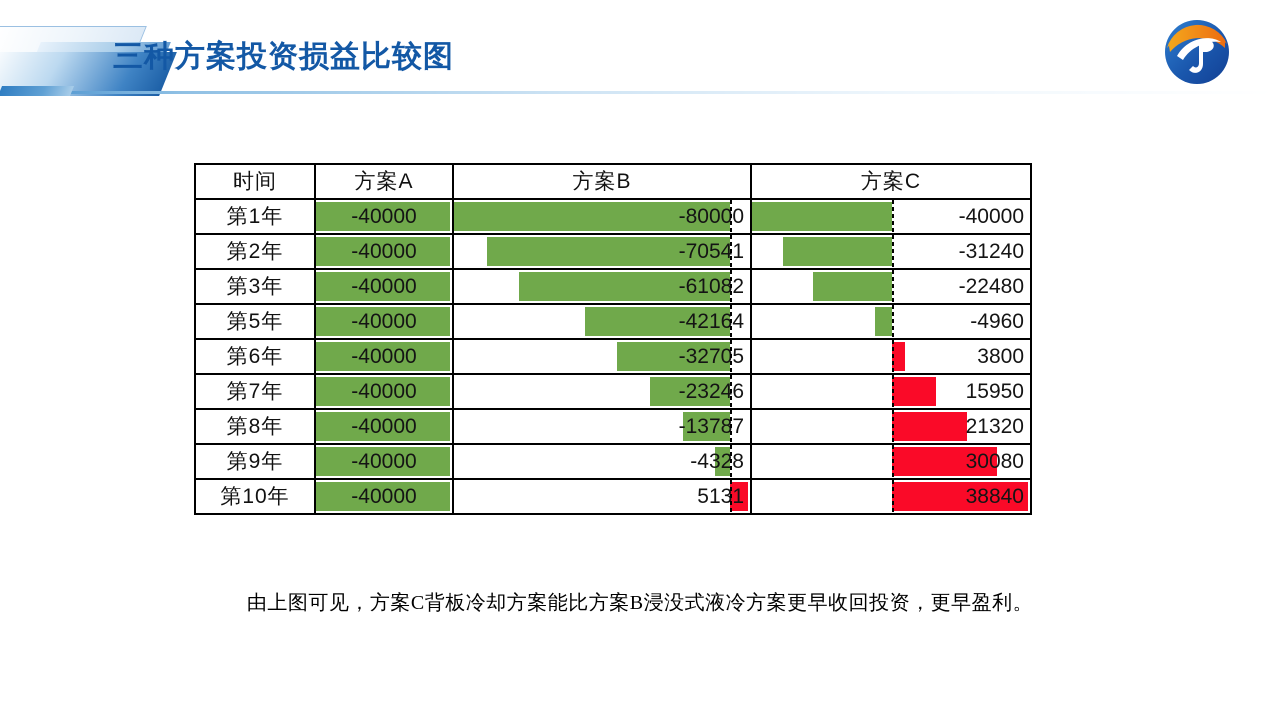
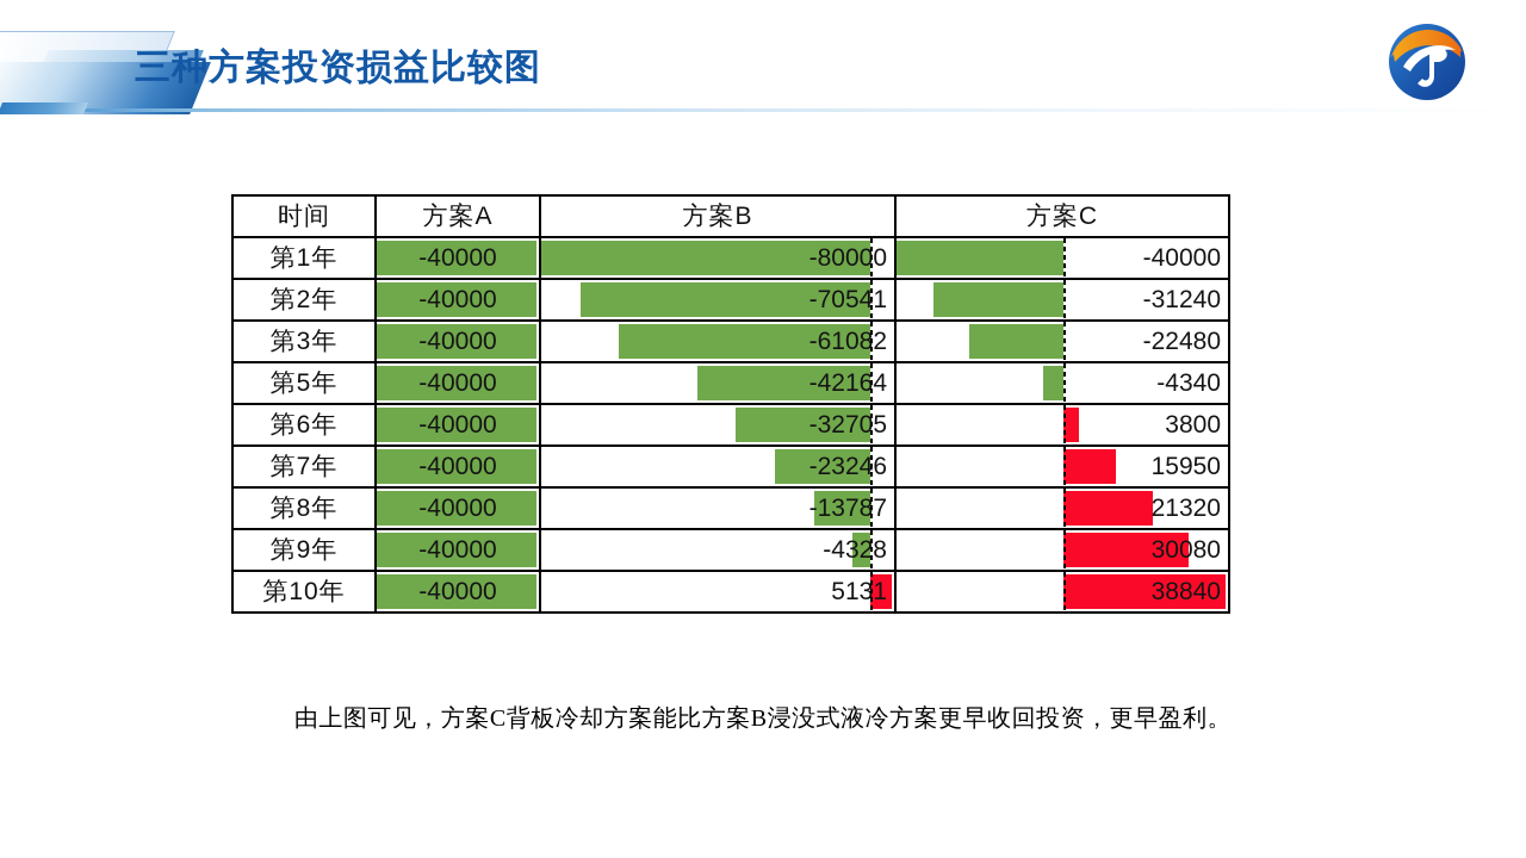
  三种方案投资损益比较图
  时间	方案A	方案B	方案C
  第1年	-40000	-80000	-40000
  第2年	-40000	-70541	-31240
  第3年	-40000	-61082	-22480
- 第5年	-40000	-42164	-4960
+ 第5年	-40000	-42164	-4340
  第6年	-40000	-32705	3800
  第7年	-40000	-23246	15950
  第8年	-40000	-13787	21320
  第9年	-40000	-4328	30080
  第10年	-40000	5131	38840
  由上图可见，方案C背板冷却方案能比方案B浸没式液冷方案更早收回投资，更早盈利。
